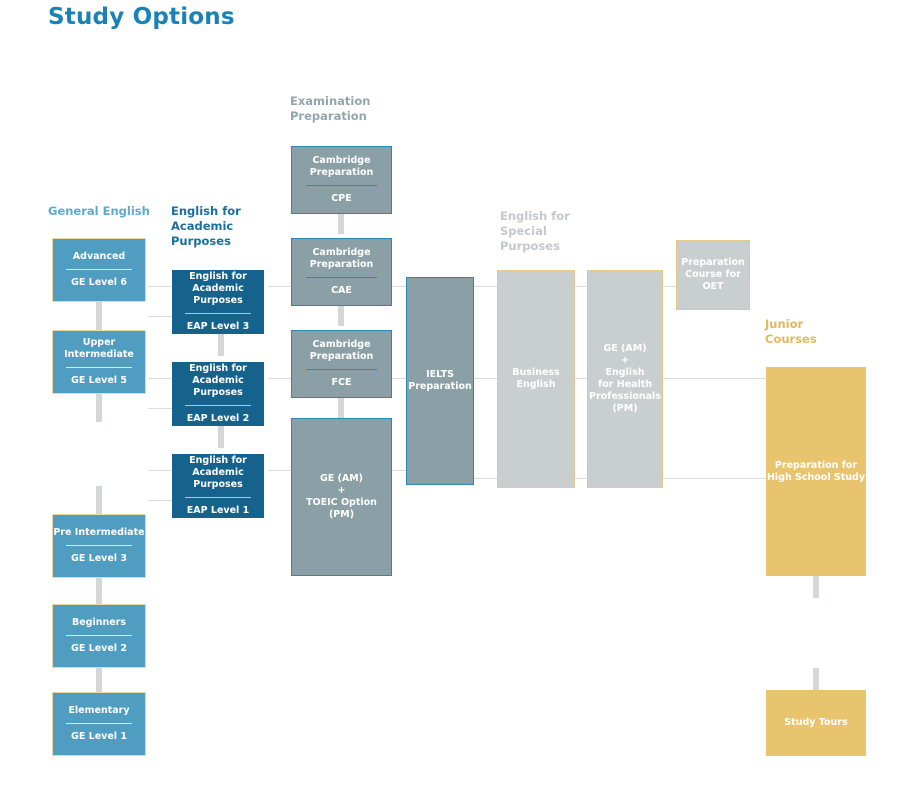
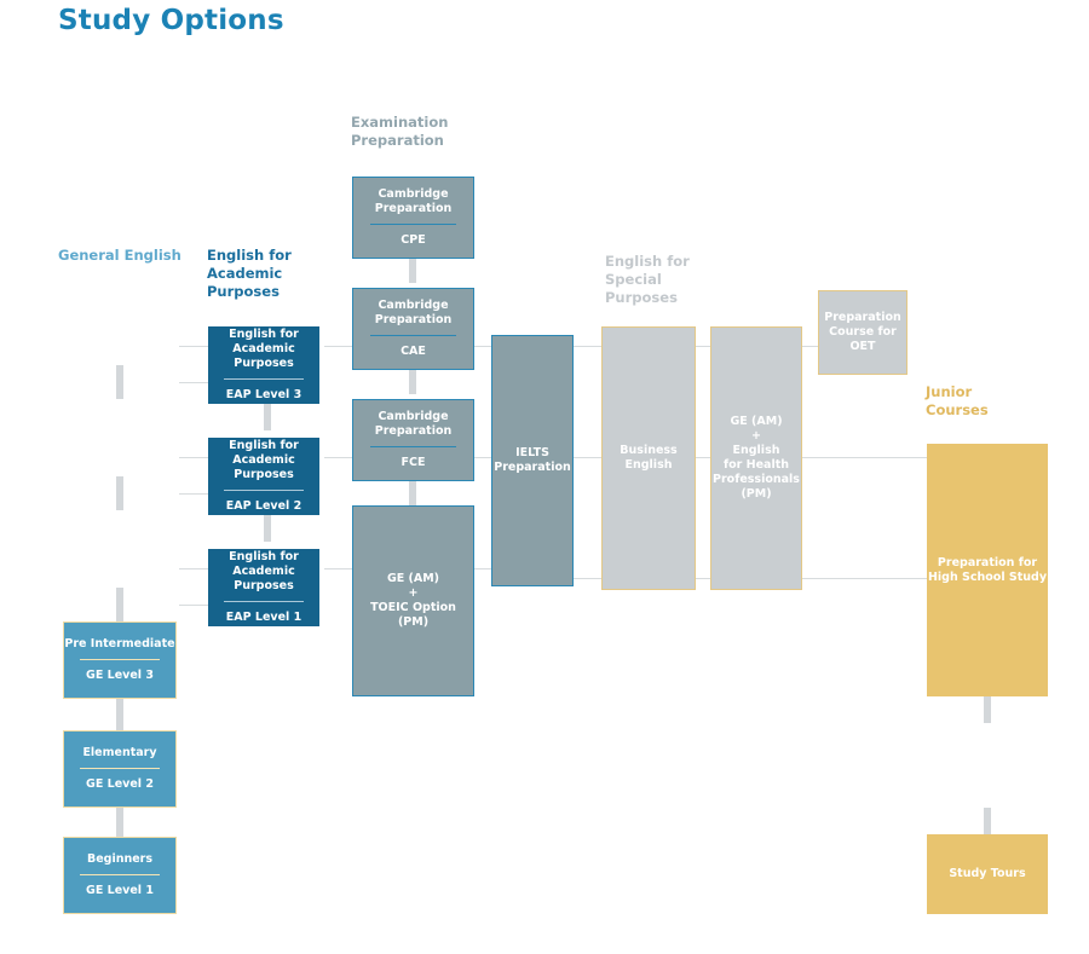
  Study Options
  General English
  English for
  Academic
  Purposes
  Examination
  Preparation
  English for
  Special
  Purposes
  Junior
  Courses
- Advanced
- GE Level 6
- Upper Intermediate
- GE Level 5
  Pre Intermediate
  GE Level 3
- Beginners
+ Elementary
  GE Level 2
- Elementary
+ Beginners
  GE Level 1
  English for
  Academic Purposes
  EAP Level 3
  English for
  Academic Purposes
  EAP Level 2
  English for
  Academic Purposes
  EAP Level 1
  Cambridge
  Preparation
  CPE
  Cambridge
  Preparation
  CAE
  Cambridge
  Preparation
  FCE
  GE (AM)
  +
  TOEIC Option
  (PM)
  IELTS
  Preparation
  Business
  English
  GE (AM)
  +
  English
  for Health
  Professionals
  (PM)
  Preparation
  Course for OET
  Preparation for
  High School Study
  Study Tours
